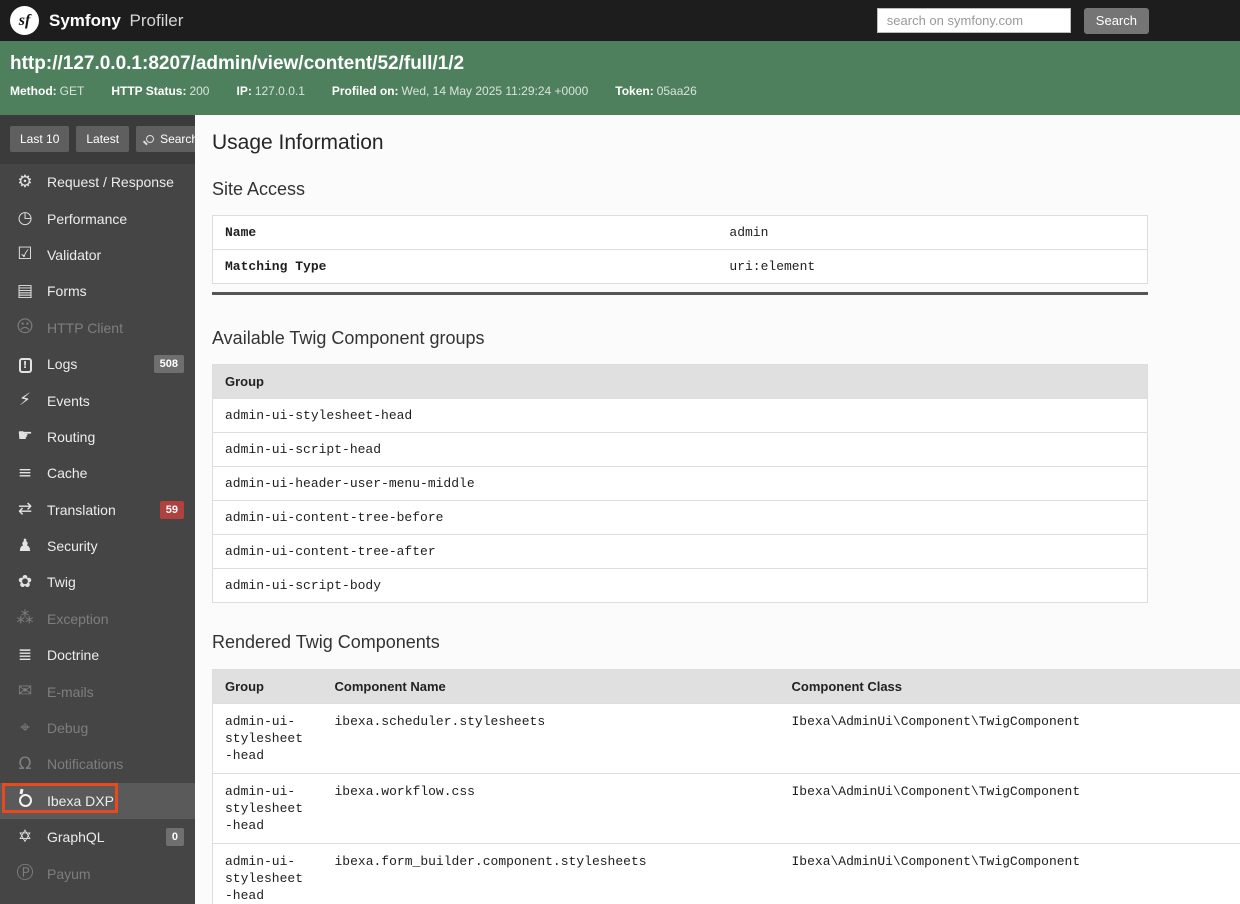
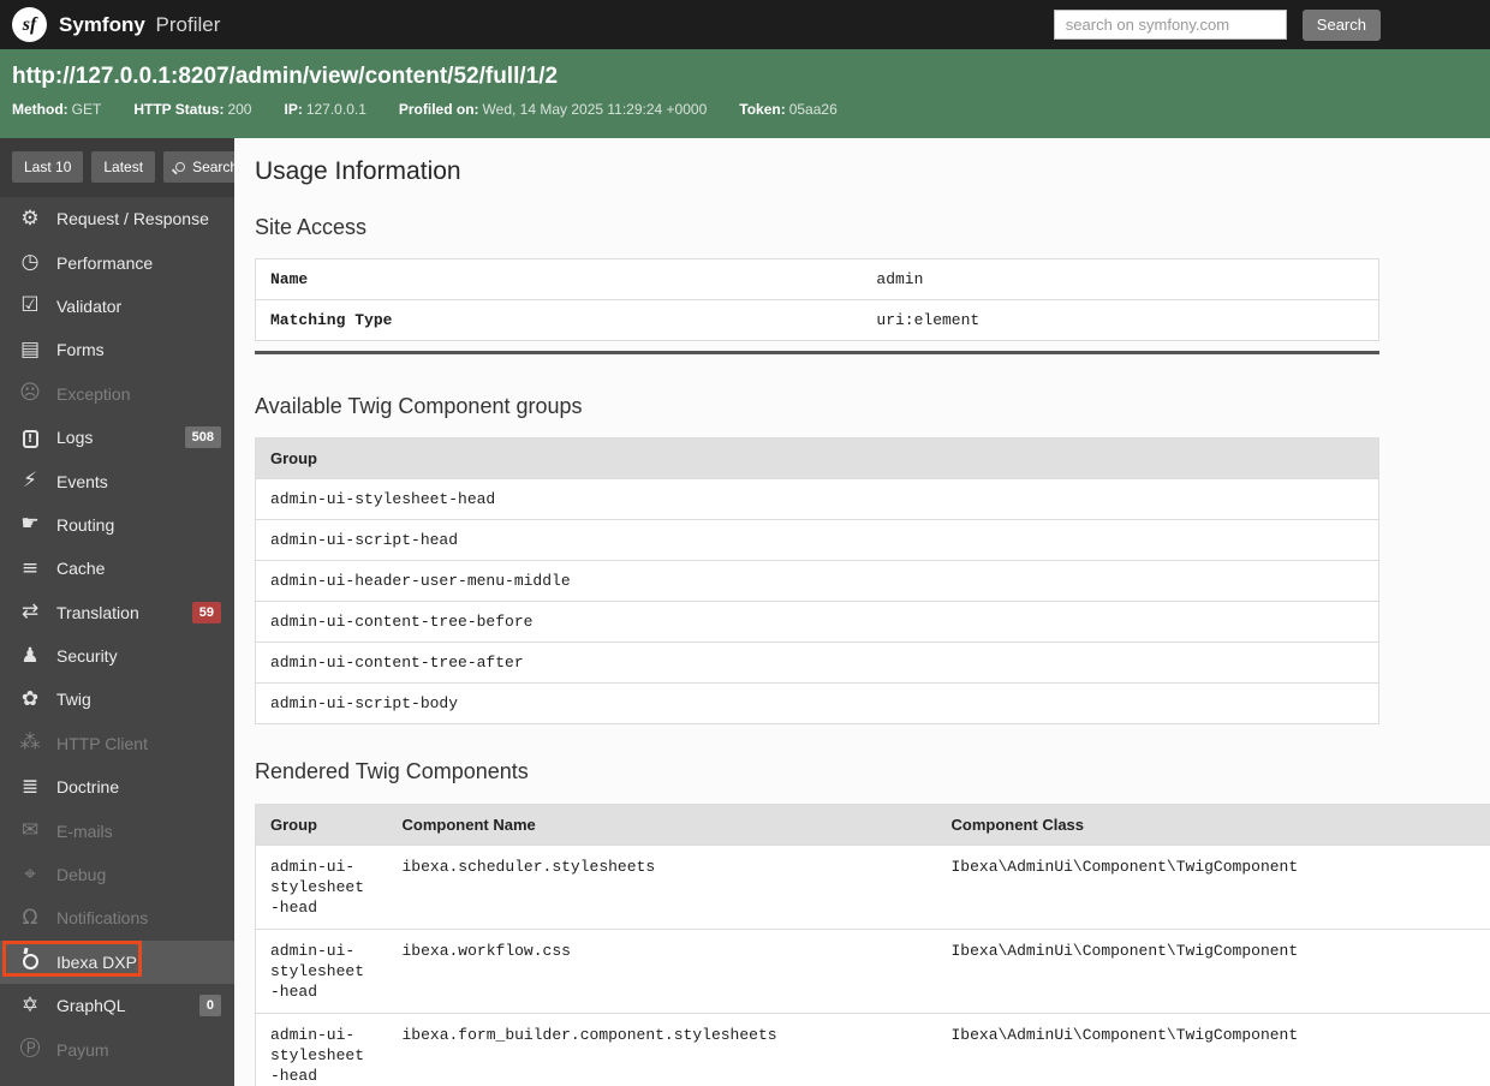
  sf
  Symfony Profiler
  search on symfony.com
  Search
  http://127.0.0.1:8207/admin/view/content/52/full/1/2
  Method: GET
  HTTP Status: 200
  IP: 127.0.0.1
  Profiled on: Wed, 14 May 2025 11:29:24 +0000
  Token: 05aa26
  Last 10
  Latest
  Searc
  ⚙
  Request / Response
  ◷
  Performance
  ☑
  Validator
  ▤
  Forms
  ☹
- HTTP Client
+ Exception
  !
  Logs
  508
  ⚡
  Events
  ☛
  Routing
  ≡
  Cache
  ⇄
  Translation
  59
  ♟
  Security
  ✿
  Twig
  ⁂
- Exception
+ HTTP Client
  ≣
  Doctrine
  ✉
  E-mails
  ⌖
  Debug
  Ω
  Notifications
  Ibexa DXP
  ✡
  GraphQL
  0
  Ⓟ
  Payum
  Usage Information
  Site Access
  Name	admin
  Matching Type	uri:element
  Available Twig Component groups
  Group
  admin-ui-stylesheet-head
  admin-ui-script-head
  admin-ui-header-user-menu-middle
  admin-ui-content-tree-before
  admin-ui-content-tree-after
  admin-ui-script-body
  Rendered Twig Components
  Group	Component Name	Component Class
  admin-ui-stylesheet-head	ibexa.scheduler.stylesheets	Ibexa\AdminUi\Component\TwigComponent
  admin-ui-stylesheet-head	ibexa.workflow.css	Ibexa\AdminUi\Component\TwigComponent
  admin-ui-stylesheet-head	ibexa.form_builder.component.stylesheets	Ibexa\AdminUi\Component\TwigComponent
